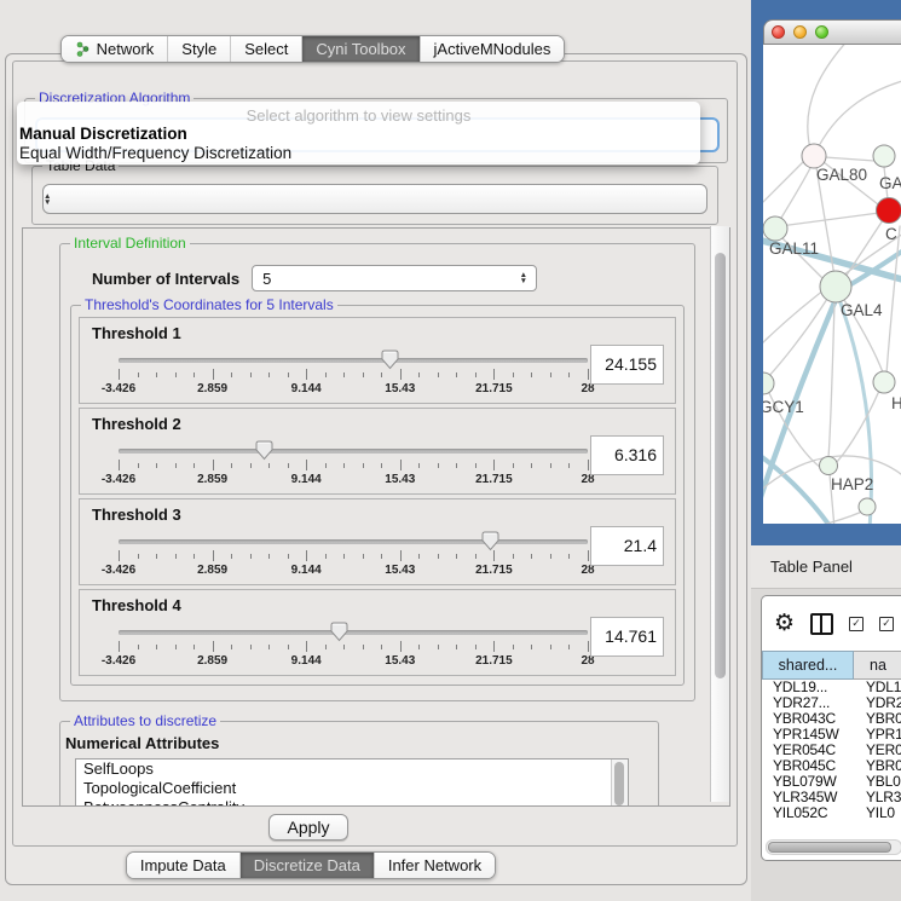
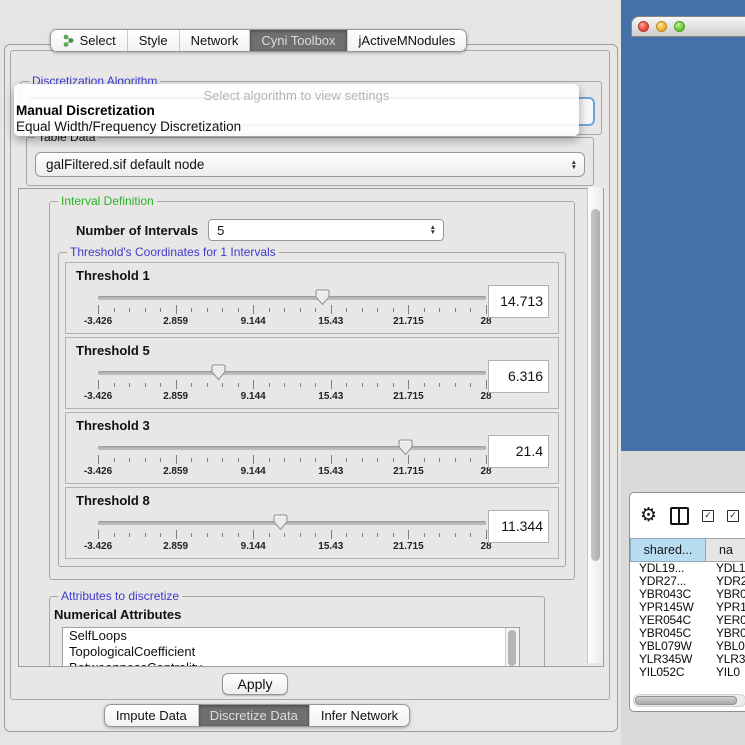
  Discretization Algorithm
  Table Data
+ galFiltered.sif default node
  Interval Definition
  Number of Intervals
  5
- Threshold's Coordinates for 5 Intervals
+ Threshold's Coordinates for 1 Intervals
  Threshold 1
  -3.426
  2.859
  9.144
  15.43
  21.715
  28
- 24.155
+ 14.713
- Threshold 2
+ Threshold 5
  -3.426
  2.859
  9.144
  15.43
  21.715
  28
  6.316
  Threshold 3
  -3.426
  2.859
  9.144
  15.43
  21.715
  28
  21.4
- Threshold 4
+ Threshold 8
  -3.426
  2.859
  9.144
  15.43
  21.715
  28
- 14.761
+ 11.344
  Attributes to discretize
  Numerical Attributes
  SelfLoops
  TopologicalCoefficient
  Apply
  Impute Data
  Discretize Data
  Infer Network
  Select algorithm to view settings
  Manual Discretization
  Equal Width/Frequency Discretization
- Network
+ Select
  Style
- Select
+ Network
  Cyni Toolbox
  jActiveMNodules
- GAL80
- GA
- C
- GAL11
- GAL4
- GCY1
- H
- HAP2
- Table Panel
  ⚙
  ✓
  ✓
  shared...
  na
  YDL19...
  YDL1
  YDR27...
  YDR2
  YBR043C
  YBR0
  YPR145W
  YPR1
  YER054C
  YER0
  YBR045C
  YBR0
  YBL079W
  YBL0
  YLR345W
  YLR3
  YIL052C
  YIL0
